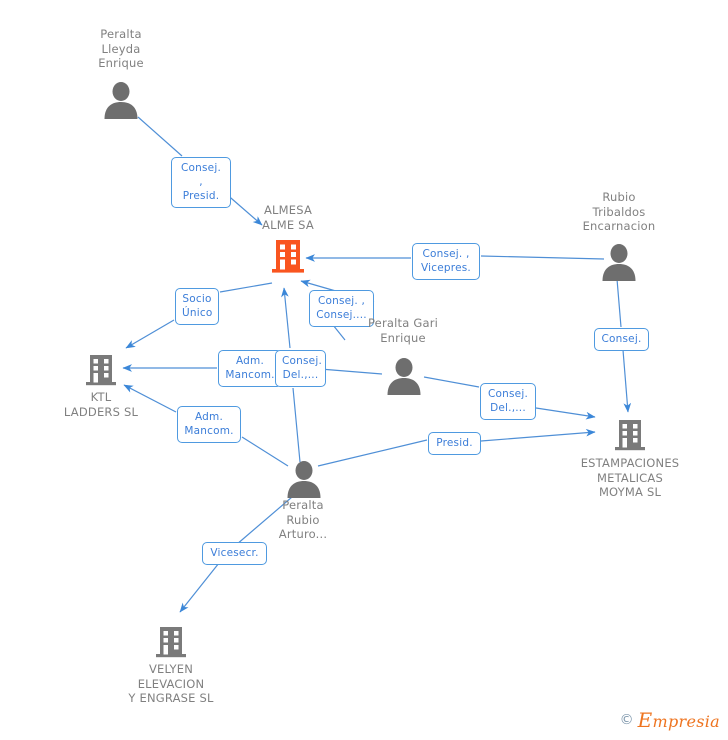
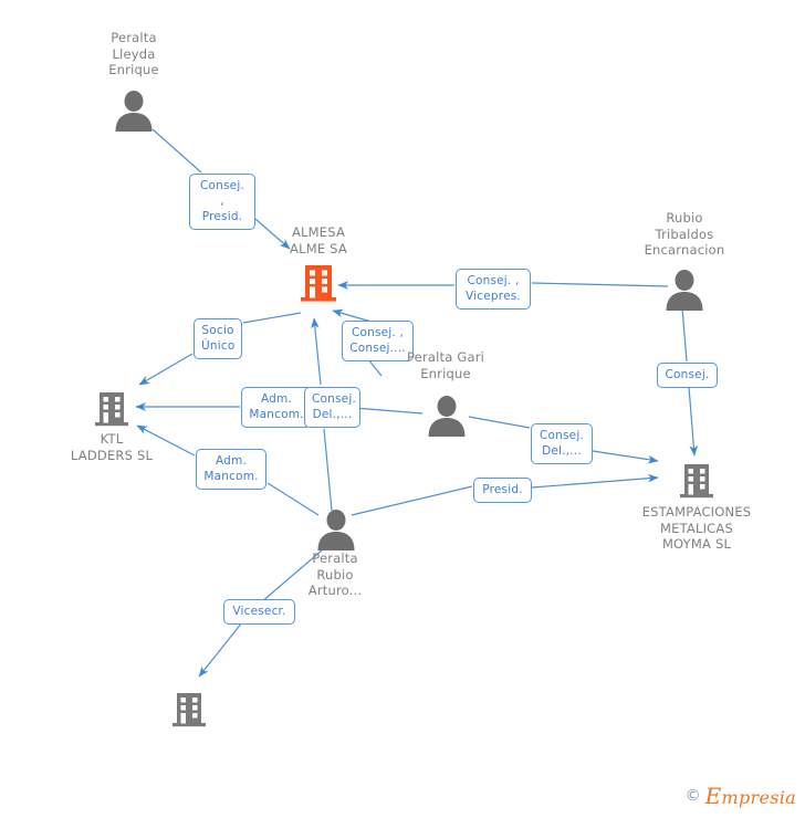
  Consej. ,
  Presid.
  Consej. ,
  Vicepres.
  Consej. ,
  Consej....
  Socio
  Único
  Adm.
  Mancom.
  Consej.
  Del.,...
  Adm.
  Mancom.
  Consej.
  Del.,...
  Consej.
  Presid.
  Vicesecr.
  Peralta
  Lleyda
  Enrique
  ALMESA
  ALME SA
  Rubio
  Tribaldos
  Encarnacion
  Peralta Gari
  Enrique
  KTL
  LADDERS SL
  ESTAMPACIONES
  METALICAS
  MOYMA SL
  Peralta
  Rubio
  Arturo...
- VELYEN
- ELEVACION
- Y ENGRASE SL
  ©
  Empresia
